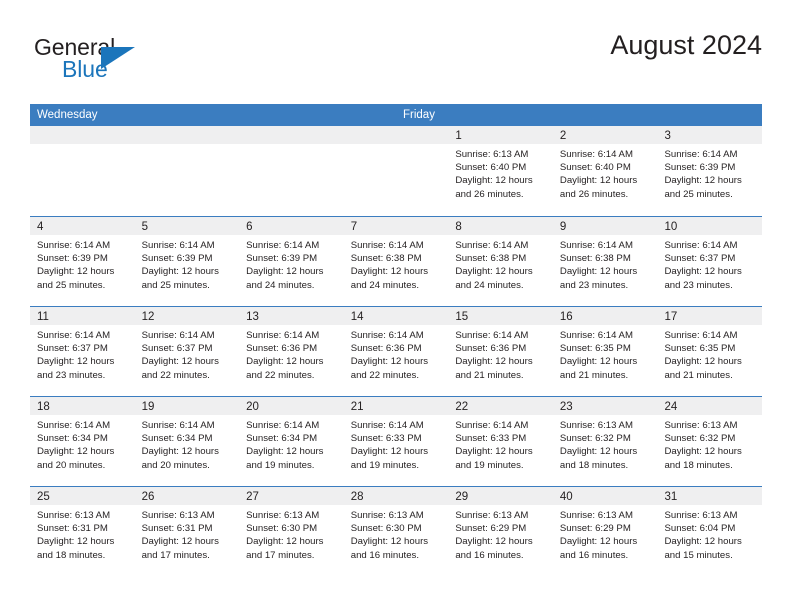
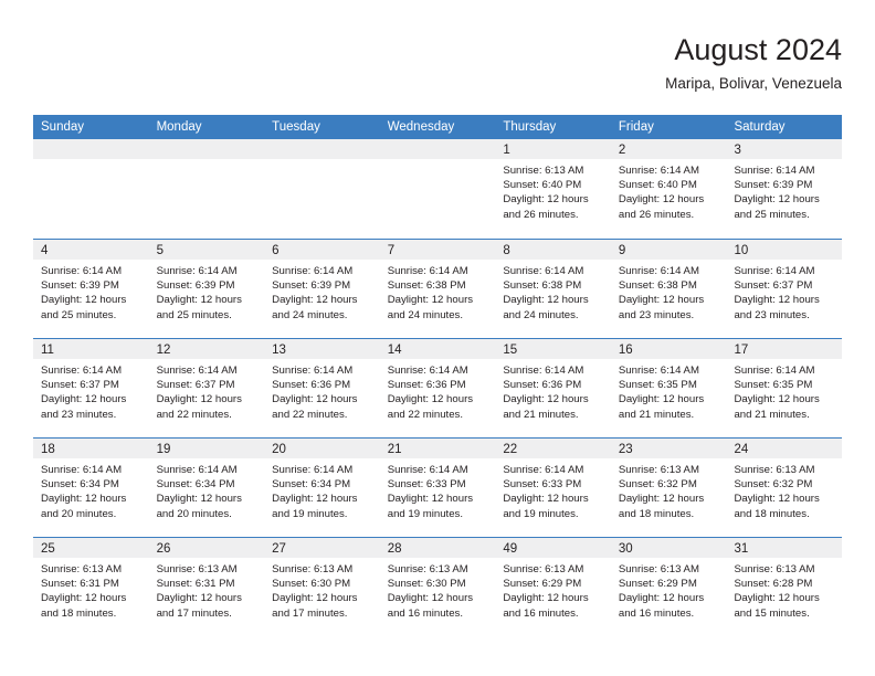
- General
- Blue
  August 2024
+ Maripa, Bolivar, Venezuela
+ Sunday
+ Monday
+ Tuesday
  Wednesday
+ Thursday
  Friday
+ Saturday
  1
  Sunrise: 6:13 AM
  Sunset: 6:40 PM
  Daylight: 12 hours
  and 26 minutes.
  2
  Sunrise: 6:14 AM
  Sunset: 6:40 PM
  Daylight: 12 hours
  and 26 minutes.
  3
  Sunrise: 6:14 AM
  Sunset: 6:39 PM
  Daylight: 12 hours
  and 25 minutes.
  4
  Sunrise: 6:14 AM
  Sunset: 6:39 PM
  Daylight: 12 hours
  and 25 minutes.
  5
  Sunrise: 6:14 AM
  Sunset: 6:39 PM
  Daylight: 12 hours
  and 25 minutes.
  6
  Sunrise: 6:14 AM
  Sunset: 6:39 PM
  Daylight: 12 hours
  and 24 minutes.
  7
  Sunrise: 6:14 AM
  Sunset: 6:38 PM
  Daylight: 12 hours
  and 24 minutes.
  8
  Sunrise: 6:14 AM
  Sunset: 6:38 PM
  Daylight: 12 hours
  and 24 minutes.
  9
  Sunrise: 6:14 AM
  Sunset: 6:38 PM
  Daylight: 12 hours
  and 23 minutes.
  10
  Sunrise: 6:14 AM
  Sunset: 6:37 PM
  Daylight: 12 hours
  and 23 minutes.
  11
  Sunrise: 6:14 AM
  Sunset: 6:37 PM
  Daylight: 12 hours
  and 23 minutes.
  12
  Sunrise: 6:14 AM
  Sunset: 6:37 PM
  Daylight: 12 hours
  and 22 minutes.
  13
  Sunrise: 6:14 AM
  Sunset: 6:36 PM
  Daylight: 12 hours
  and 22 minutes.
  14
  Sunrise: 6:14 AM
  Sunset: 6:36 PM
  Daylight: 12 hours
  and 22 minutes.
  15
  Sunrise: 6:14 AM
  Sunset: 6:36 PM
  Daylight: 12 hours
  and 21 minutes.
  16
  Sunrise: 6:14 AM
  Sunset: 6:35 PM
  Daylight: 12 hours
  and 21 minutes.
  17
  Sunrise: 6:14 AM
  Sunset: 6:35 PM
  Daylight: 12 hours
  and 21 minutes.
  18
  Sunrise: 6:14 AM
  Sunset: 6:34 PM
  Daylight: 12 hours
  and 20 minutes.
  19
  Sunrise: 6:14 AM
  Sunset: 6:34 PM
  Daylight: 12 hours
  and 20 minutes.
  20
  Sunrise: 6:14 AM
  Sunset: 6:34 PM
  Daylight: 12 hours
  and 19 minutes.
  21
  Sunrise: 6:14 AM
  Sunset: 6:33 PM
  Daylight: 12 hours
  and 19 minutes.
  22
  Sunrise: 6:14 AM
  Sunset: 6:33 PM
  Daylight: 12 hours
  and 19 minutes.
  23
  Sunrise: 6:13 AM
  Sunset: 6:32 PM
  Daylight: 12 hours
  and 18 minutes.
  24
  Sunrise: 6:13 AM
  Sunset: 6:32 PM
  Daylight: 12 hours
  and 18 minutes.
  25
  Sunrise: 6:13 AM
  Sunset: 6:31 PM
  Daylight: 12 hours
  and 18 minutes.
  26
  Sunrise: 6:13 AM
  Sunset: 6:31 PM
  Daylight: 12 hours
  and 17 minutes.
  27
  Sunrise: 6:13 AM
  Sunset: 6:30 PM
  Daylight: 12 hours
  and 17 minutes.
  28
  Sunrise: 6:13 AM
  Sunset: 6:30 PM
  Daylight: 12 hours
  and 16 minutes.
- 29
+ 49
  Sunrise: 6:13 AM
  Sunset: 6:29 PM
  Daylight: 12 hours
  and 16 minutes.
- 40
+ 30
  Sunrise: 6:13 AM
  Sunset: 6:29 PM
  Daylight: 12 hours
  and 16 minutes.
  31
  Sunrise: 6:13 AM
- Sunset: 6:04 PM
+ Sunset: 6:28 PM
  Daylight: 12 hours
  and 15 minutes.
